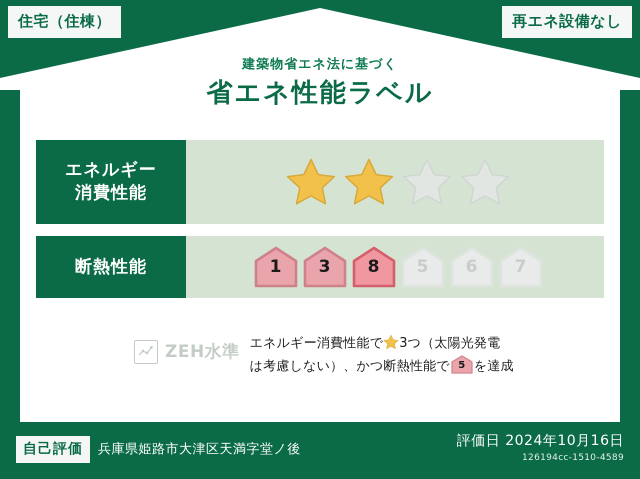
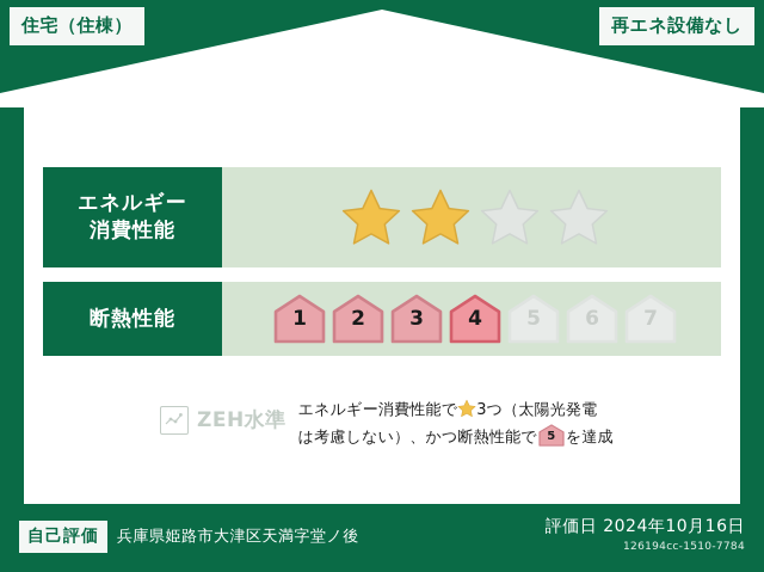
  住宅（住棟）
  再エネ設備なし
- 建築物省エネ法に基づく
- 省エネ性能ラベル
  エネルギー
  消費性能
  断熱性能
  1
+ 2
  3
- 8
+ 4
  5
  6
  7
  ZEH水準
  エネルギー消費性能で 3つ（太陽光発電
  は考慮しない）、かつ断熱性能で
  5
  を達成
  自己評価
  兵庫県姫路市大津区天満字堂ノ後
  評価日 2024年10月16日
- 126194cc-1510-4589
+ 126194cc-1510-7784
